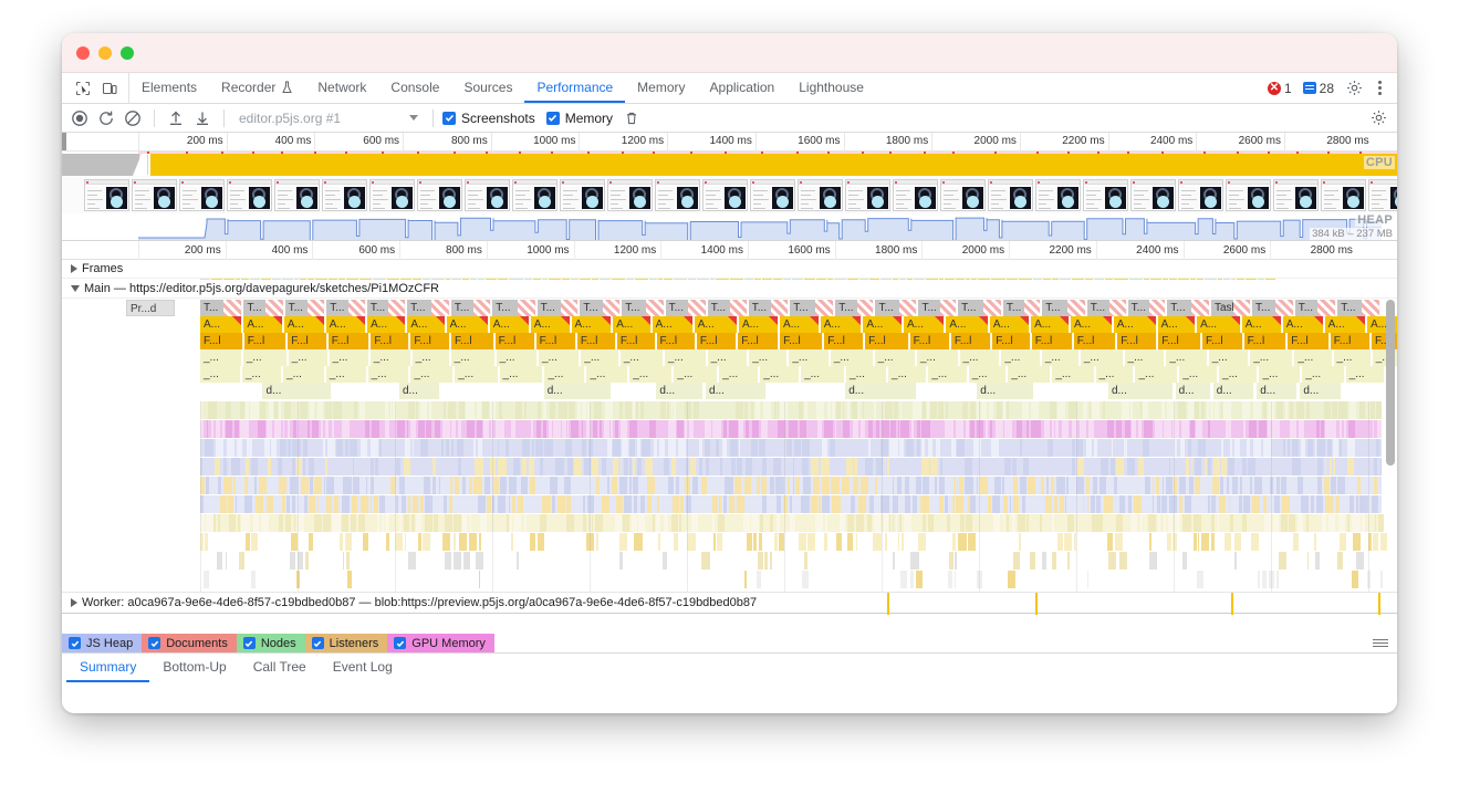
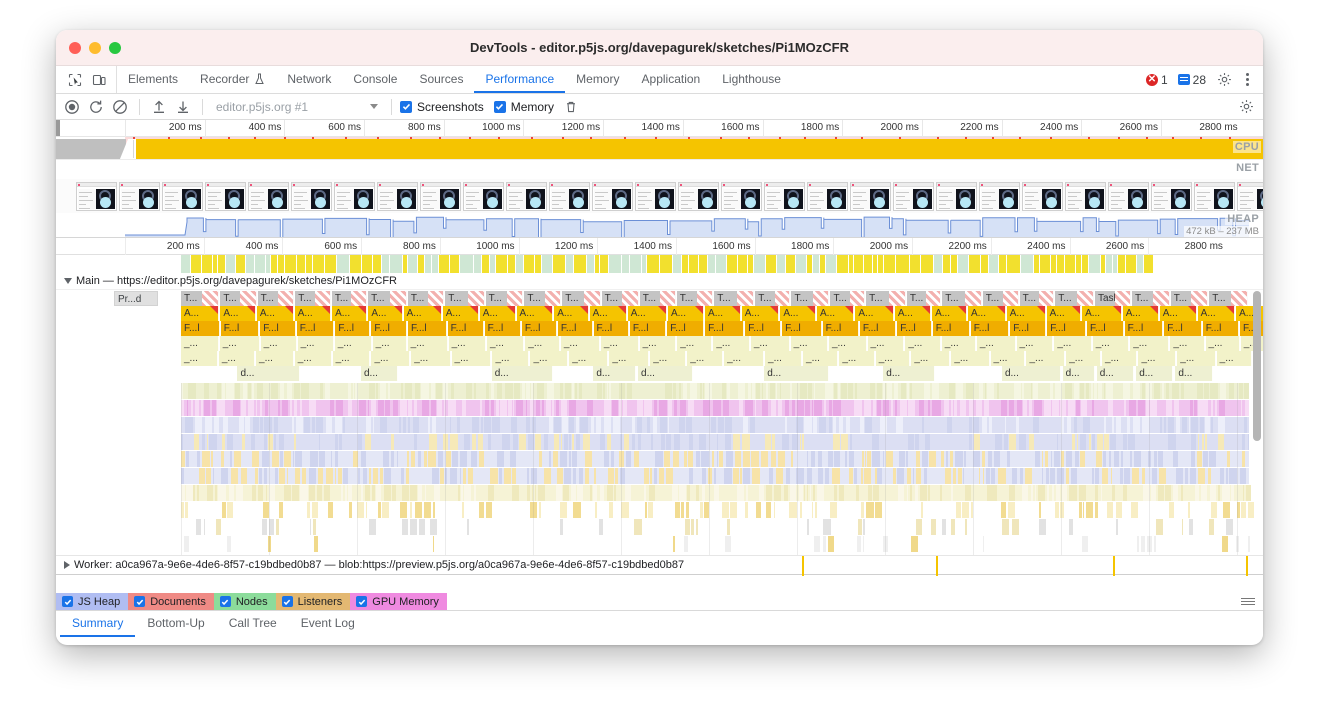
+ DevTools - editor.p5js.org/davepagurek/sketches/Pi1MOzCFR
  Elements
  Recorder
  Network
  Console
  Sources
  Performance
  Memory
  Application
  Lighthouse
  ✕
  1
  28
  editor.p5js.org #1
  Screenshots
  Memory
  200 ms
  400 ms
  600 ms
  800 ms
  1000 ms
  1200 ms
  1400 ms
  1600 ms
  1800 ms
  2000 ms
  2200 ms
  2400 ms
  2600 ms
  2800 ms
  CPU
+ NET
  HEAP
- 384 kB – 237 MB
+ 472 kB – 237 MB
  200 ms
  400 ms
  600 ms
  800 ms
  1000 ms
  1200 ms
  1400 ms
  1600 ms
  1800 ms
  2000 ms
  2200 ms
  2400 ms
  2600 ms
  2800 ms
- Frames
  Main — https://editor.p5js.org/davepagurek/sketches/Pi1MOzCFR
  Pr...d
  T...
  T...
  T...
  T...
  T...
  T...
  T...
  T...
  T...
  T...
  T...
  T...
  T...
  T...
  T...
  T...
  T...
  T...
  T...
  T...
  T...
  T...
  T...
  T...
  Tas
  T...
  T...
  T...
  A...
  A...
  A...
  A...
  A...
  A...
  A...
  A...
  A...
  A...
  A...
  A...
  A...
  A...
  A...
  A...
  A...
  A...
  A...
  A...
  A...
  A...
  A...
  A...
  A...
  A...
  A...
  A...
  A..
  F...l
  F...l
  F...l
  F...l
  F...l
  F...l
  F...l
  F...l
  F...l
  F...l
  F...l
  F...l
  F...l
  F...l
  F...l
  F...l
  F...l
  F...l
  F...l
  F...l
  F...l
  F...l
  F...l
  F...l
  F...l
  F...l
  F...l
  F...l
  _...
  _...
  _...
  _...
  _...
  _...
  _...
  _...
  _...
  _...
  _...
  _...
  _...
  _...
  _...
  _...
  _...
  _...
  _...
  _...
  _...
  _...
  _...
  _...
  _...
  _...
  _...
  _...
  _...
  _...
  _...
  _...
  _...
  _...
  _...
  _...
  _...
  _...
  _...
  _...
  _...
  _...
  _...
  _...
  _...
  _...
  _...
  _...
  _...
  _...
  _...
  _...
  _...
  _...
  _...
  _...
  d...
  d...
  d...
  d...
  d...
  d...
  d...
  d...
  d...
  d...
  d...
  d...
  Worker: a0ca967a-9e6e-4de6-8f57-c19bdbed0b87 — blob:https://preview.p5js.org/a0ca967a-9e6e-4de6-8f57-c19bdbed0b87
  JS Heap
  Documents
  Nodes
  Listeners
  GPU Memory
  Summary
  Bottom-Up
  Call Tree
  Event Log
